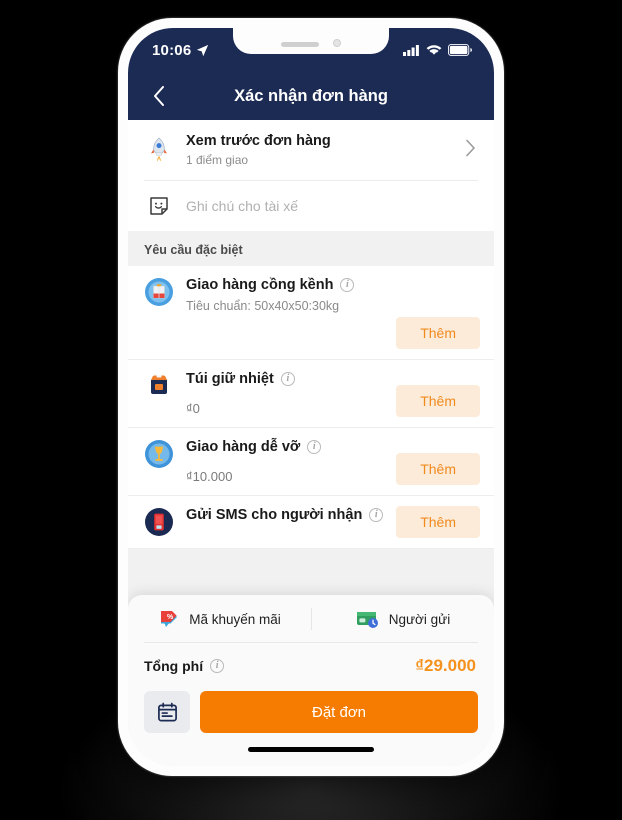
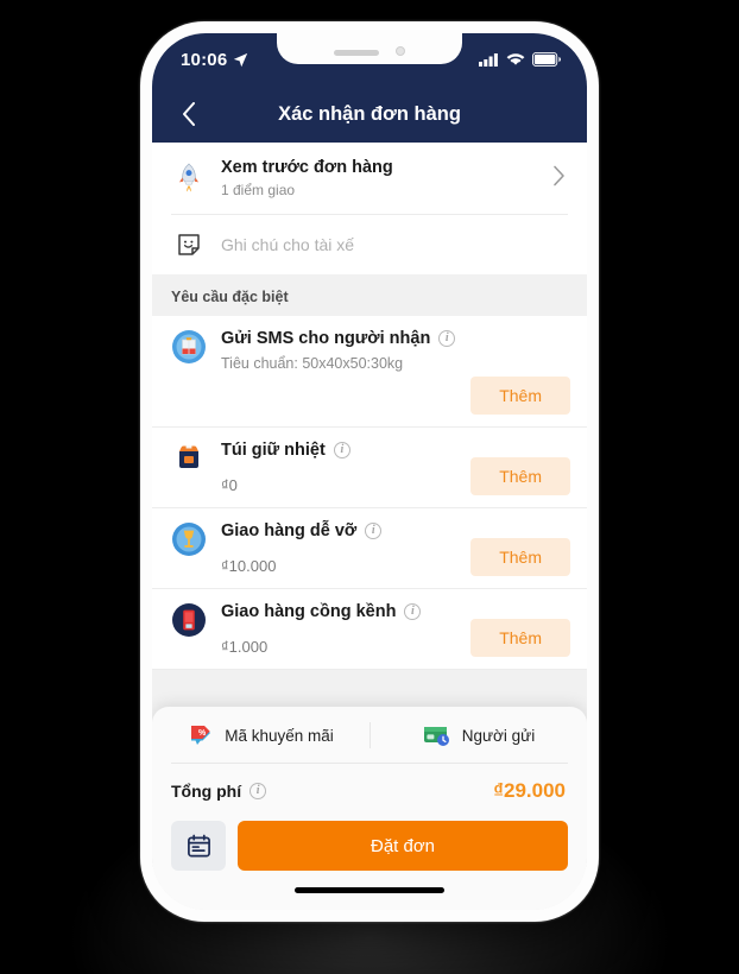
  10:06
  Xác nhận đơn hàng
  Xem trước đơn hàng
  1 điểm giao
  Ghi chú cho tài xế
  Yêu cầu đặc biệt
- Giao hàng cồng kềnh
+ Gửi SMS cho người nhận
  i
  Tiêu chuẩn: 50x40x50:30kg
  Thêm
  Túi giữ nhiệt
  i
  ₫0
  Thêm
  Giao hàng dễ vỡ
  i
  ₫10.000
  Thêm
- Gửi SMS cho người nhận
+ Giao hàng cồng kềnh
  i
+ ₫1.000
  Thêm
  Mã khuyến mãi
  Người gửi
  Tổng phí
  i
  ₫29.000
  Đặt đơn
